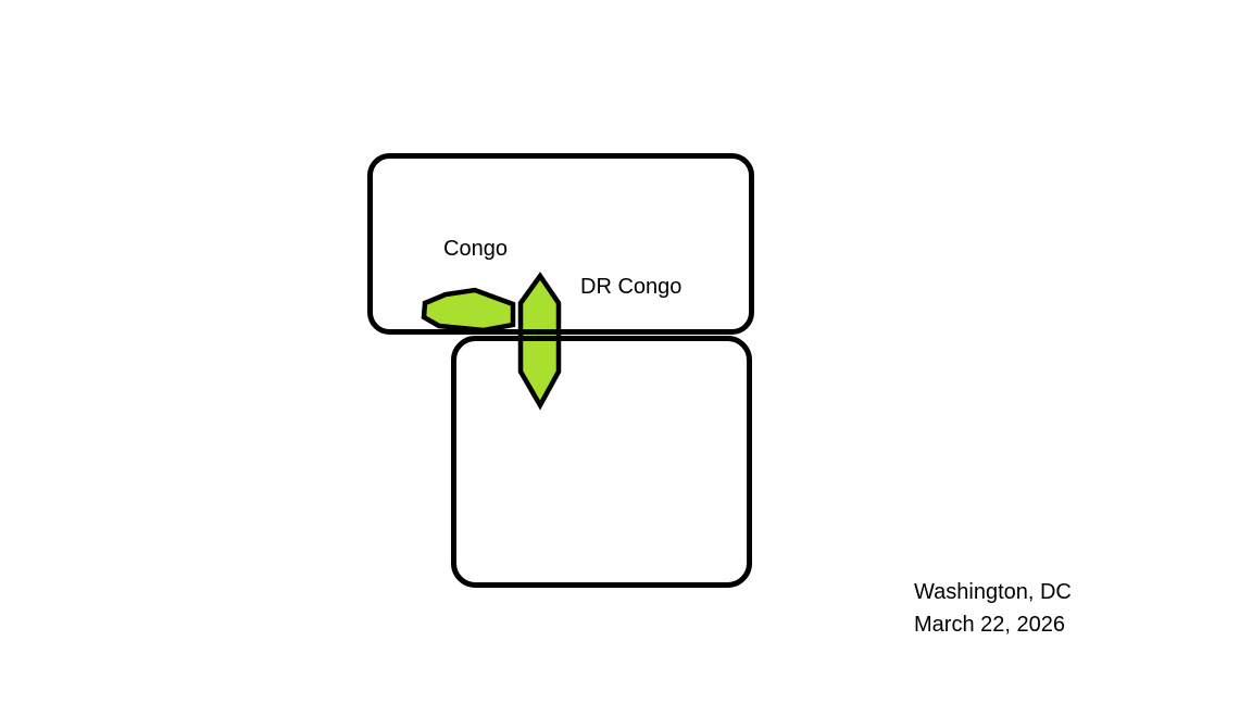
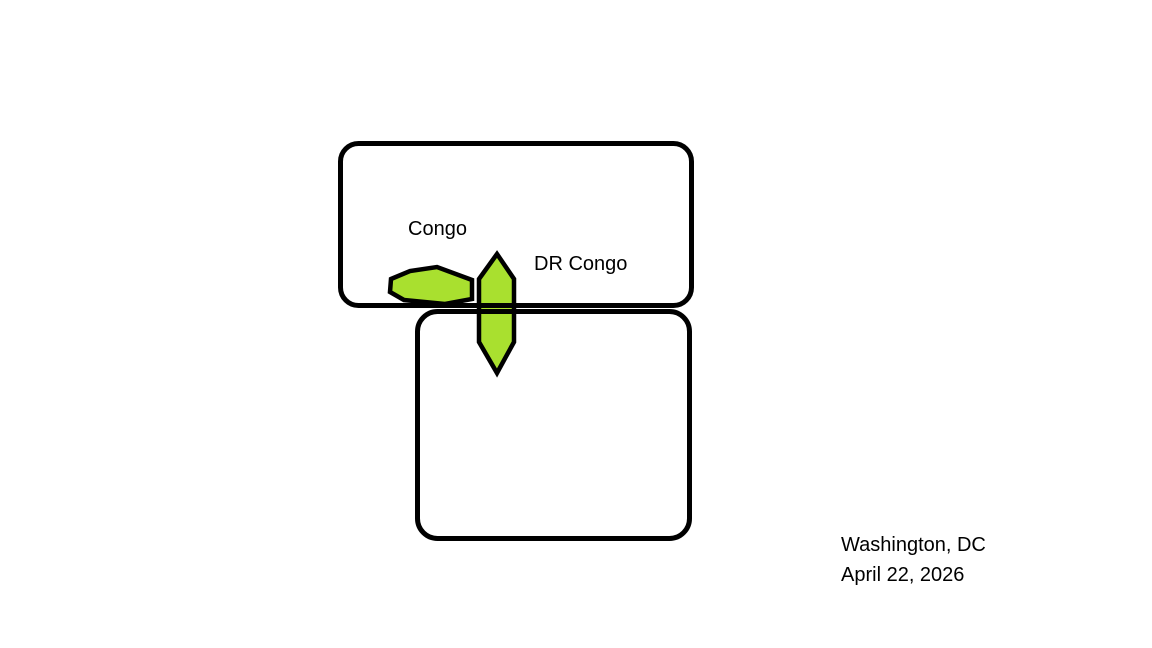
  Congo
  DR Congo
  Washington, DC
- March 22, 2026
+ April 22, 2026
